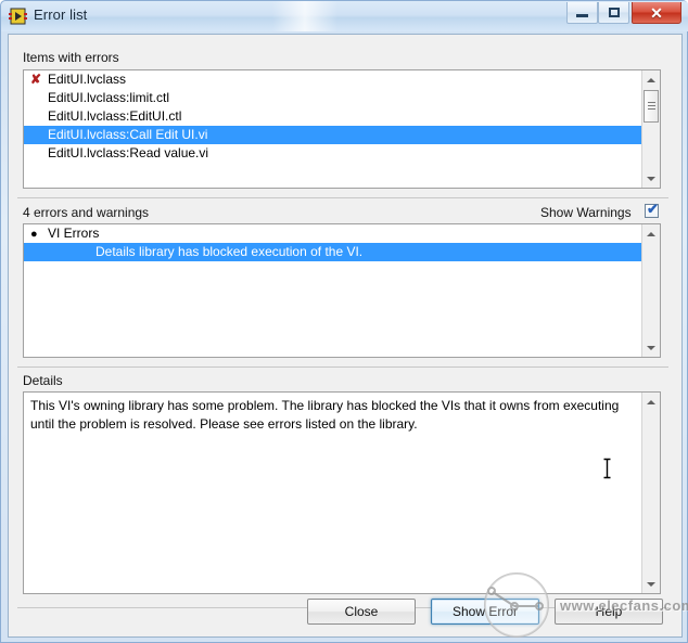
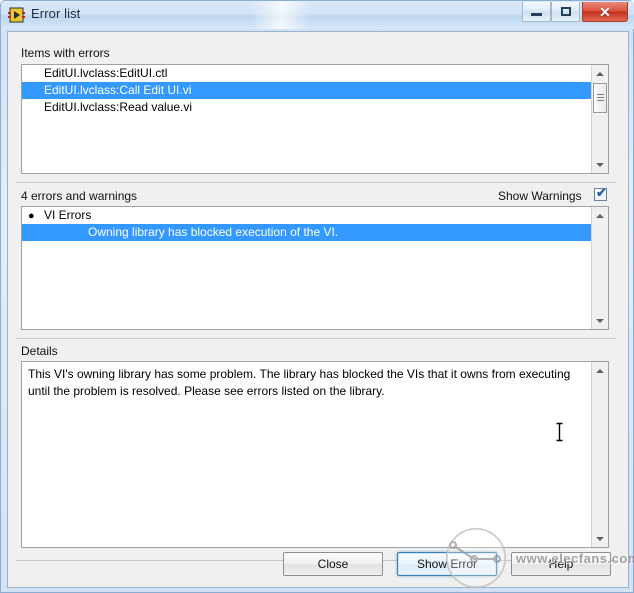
  Error list
  ✕
  Items with errors
- ✘ EditUI.lvclass
- EditUI.lvclass:limit.ctl
  EditUI.lvclass:EditUI.ctl
  EditUI.lvclass:Call Edit UI.vi
  EditUI.lvclass:Read value.vi
  4 errors and warnings
  Show Warnings
  ✔
  ● VI Errors
- Details library has blocked execution of the VI.
+ Owning library has blocked execution of the VI.
  Details
  This VI's owning library has some problem. The library has blocked the VIs that it owns from executing until the problem is resolved. Please see errors listed on the library.
  Close
  Show Error
  Help
  www.elecfans.co
